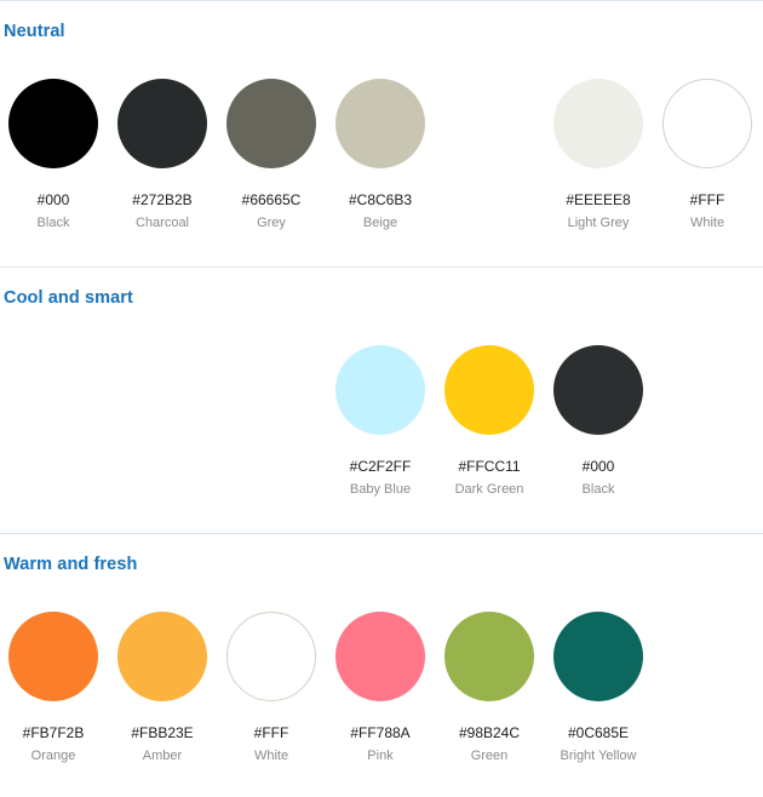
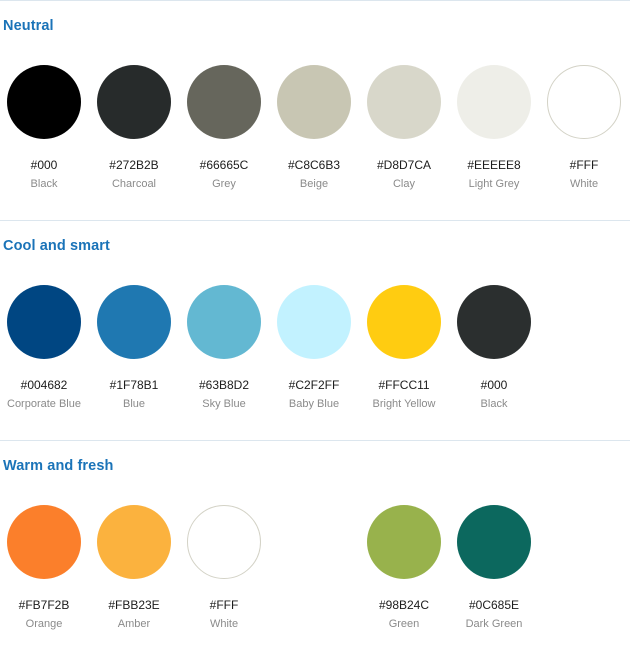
  Neutral
  #000
  Black
  #272B2B
  Charcoal
  #66665C
  Grey
  #C8C6B3
  Beige
+ #D8D7CA
+ Clay
  #EEEEE8
  Light Grey
  #FFF
  White
  Cool and smart
+ #004682
+ Corporate Blue
+ #1F78B1
+ Blue
+ #63B8D2
+ Sky Blue
  #C2F2FF
  Baby Blue
  #FFCC11
- Dark Green
+ Bright Yellow
  #000
  Black
  Warm and fresh
  #FB7F2B
  Orange
  #FBB23E
  Amber
  #FFF
  White
- #FF788A
- Pink
  #98B24C
  Green
  #0C685E
- Bright Yellow
+ Dark Green
